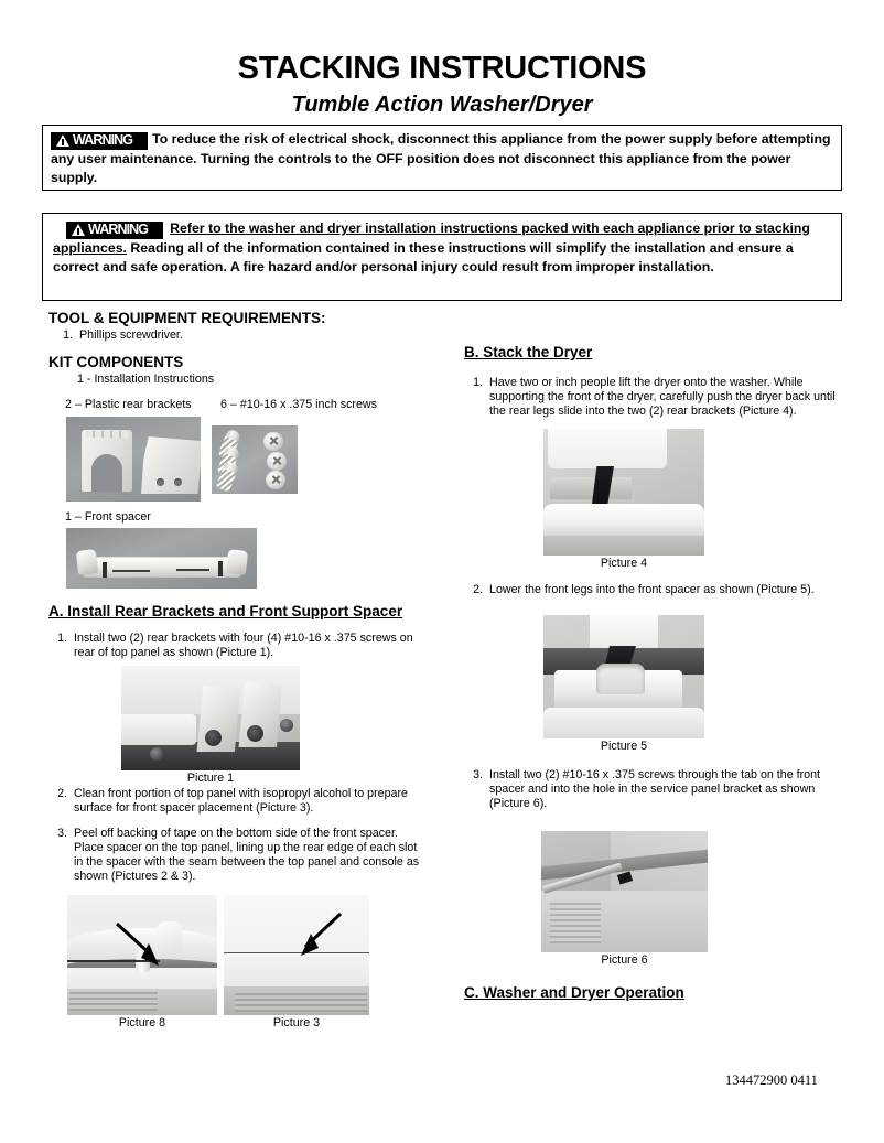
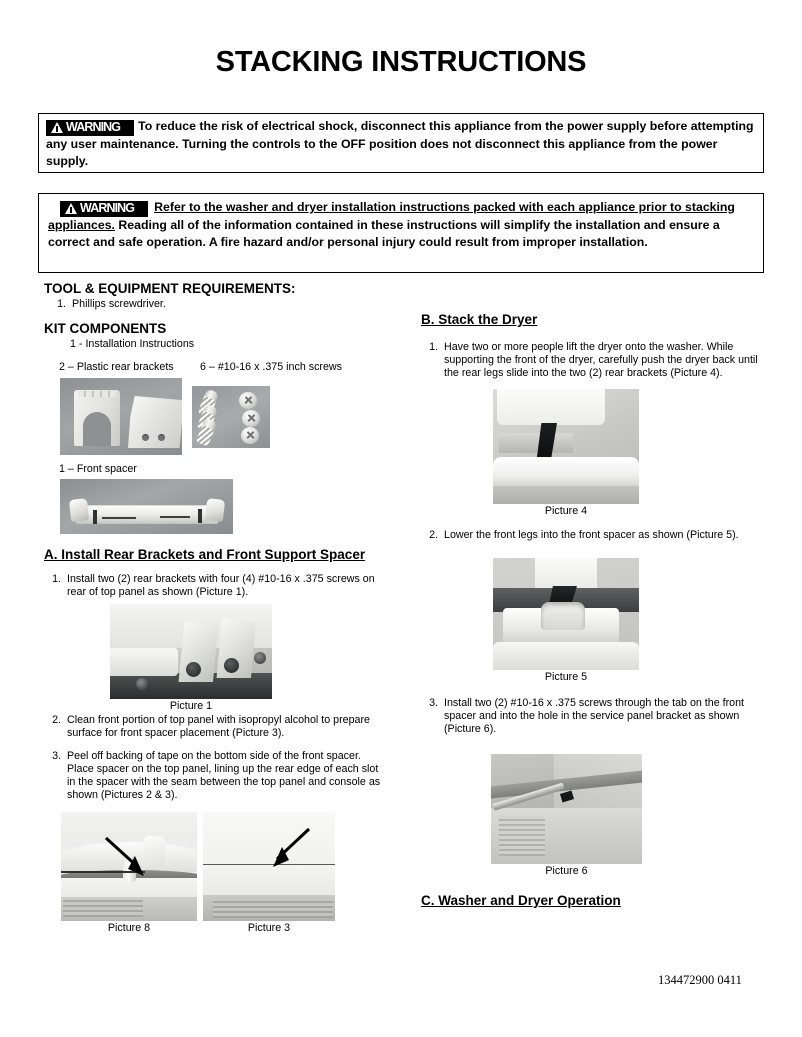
  STACKING INSTRUCTIONS
- Tumble Action Washer/Dryer
  WARNING To reduce the risk of electrical shock, disconnect this appliance from the power supply before attempting any user maintenance. Turning the controls to the OFF position does not disconnect this appliance from the power supply.
  WARNING Refer to the washer and dryer installation instructions packed with each appliance prior to stacking appliances. Reading all of the information contained in these instructions will simplify the installation and ensure a correct and safe operation. A fire hazard and/or personal injury could result from improper installation.
  TOOL & EQUIPMENT REQUIREMENTS:
  1.
  Phillips screwdriver.
  KIT COMPONENTS
  1 - Installation Instructions
  2 – Plastic rear brackets
  6 – #10-16 x .375 inch screws
  1 – Front spacer
  A. Install Rear Brackets and Front Support Spacer
  1.
  Install two (2) rear brackets with four (4) #10-16 x .375 screws on rear of top panel as shown (Picture 1).
  Picture 1
  2.
  Clean front portion of top panel with isopropyl alcohol to prepare surface for front spacer placement (Picture 3).
  3.
  Peel off backing of tape on the bottom side of the front spacer. Place spacer on the top panel, lining up the rear edge of each slot in the spacer with the seam between the top panel and console as shown (Pictures 2 & 3).
  Picture 8
  Picture 3
  B. Stack the Dryer
  1.
- Have two or inch people lift the dryer onto the washer. While supporting the front of the dryer, carefully push the dryer back until the rear legs slide into the two (2) rear brackets (Picture 4).
+ Have two or more people lift the dryer onto the washer. While supporting the front of the dryer, carefully push the dryer back until the rear legs slide into the two (2) rear brackets (Picture 4).
  Picture 4
  2.
  Lower the front legs into the front spacer as shown (Picture 5).
  Picture 5
  3.
  Install two (2) #10-16 x .375 screws through the tab on the front spacer and into the hole in the service panel bracket as shown (Picture 6).
  Picture 6
  C. Washer and Dryer Operation
  134472900 0411
